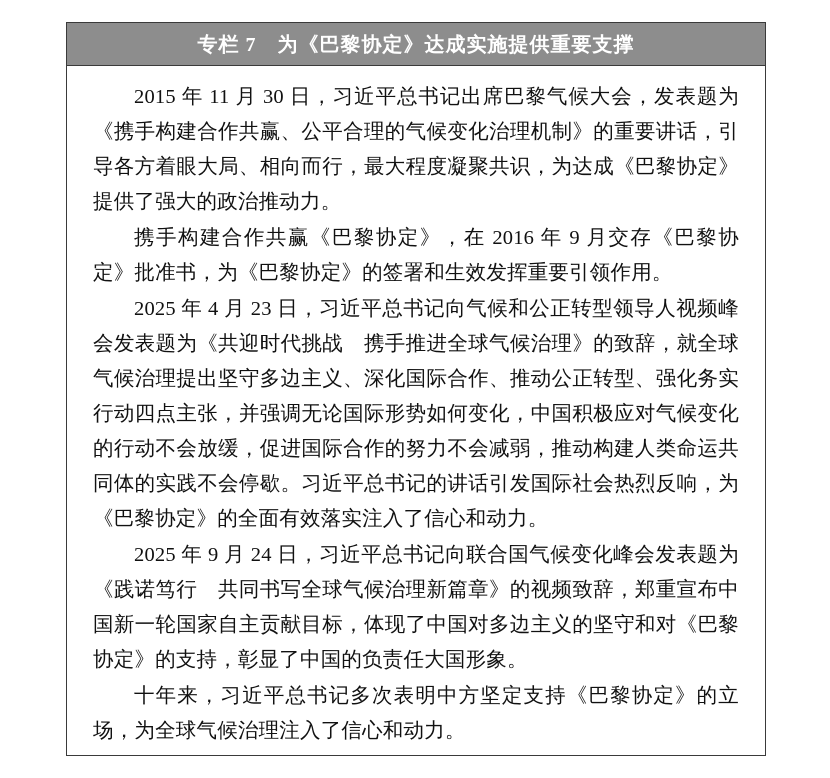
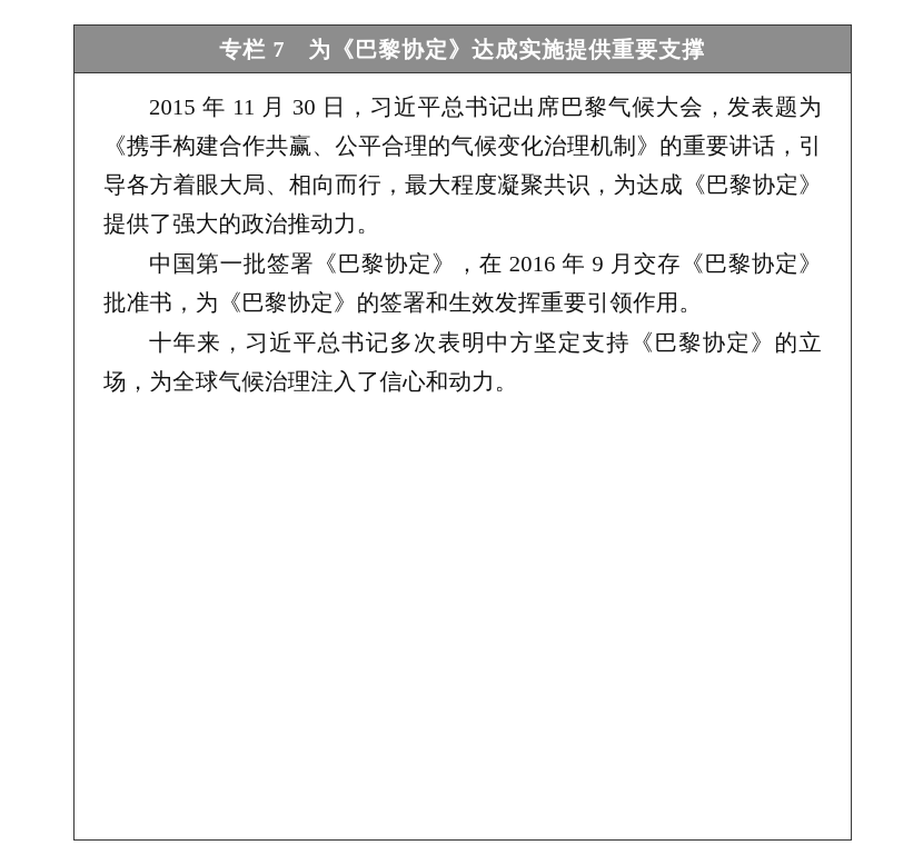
  专栏 7 为《巴黎协定》达成实施提供重要支撑
  2015 年 11 月 30 日，习近平总书记出席巴黎气候大会，发表题为《携手构建合作共赢、公平合理的气候变化治理机制》的重要讲话，引导各方着眼大局、相向而行，最大程度凝聚共识，为达成《巴黎协定》提供了强大的政治推动力。
- 携手构建合作共赢《巴黎协定》，在 2016 年 9 月交存《巴黎协定》批准书，为《巴黎协定》的签署和生效发挥重要引领作用。
+ 中国第一批签署《巴黎协定》，在 2016 年 9 月交存《巴黎协定》批准书，为《巴黎协定》的签署和生效发挥重要引领作用。
- 2025 年 4 月 23 日，习近平总书记向气候和公正转型领导人视频峰会发表题为《共迎时代挑战 携手推进全球气候治理》的致辞，就全球气候治理提出坚守多边主义、深化国际合作、推动公正转型、强化务实行动四点主张，并强调无论国际形势如何变化，中国积极应对气候变化的行动不会放缓，促进国际合作的努力不会减弱，推动构建人类命运共同体的实践不会停歇。习近平总书记的讲话引发国际社会热烈反响，为《巴黎协定》的全面有效落实注入了信心和动力。
- 2025 年 9 月 24 日，习近平总书记向联合国气候变化峰会发表题为《践诺笃行 共同书写全球气候治理新篇章》的视频致辞，郑重宣布中国新一轮国家自主贡献目标，体现了中国对多边主义的坚守和对《巴黎协定》的支持，彰显了中国的负责任大国形象。
  十年来，习近平总书记多次表明中方坚定支持《巴黎协定》的立场，为全球气候治理注入了信心和动力。
